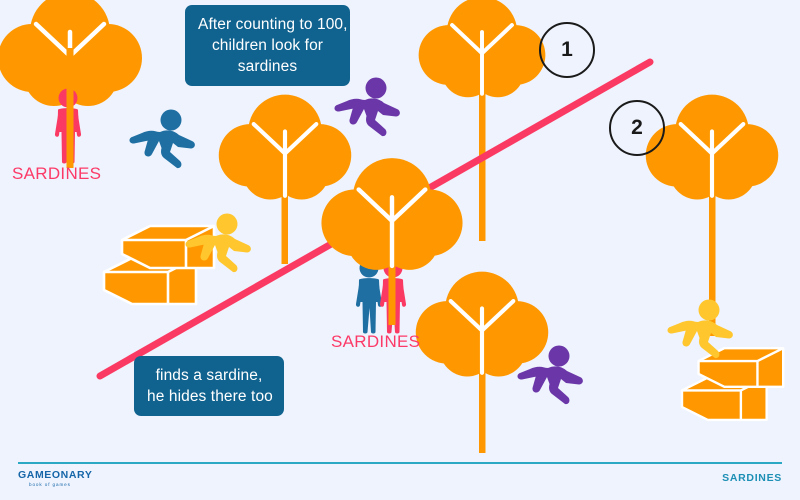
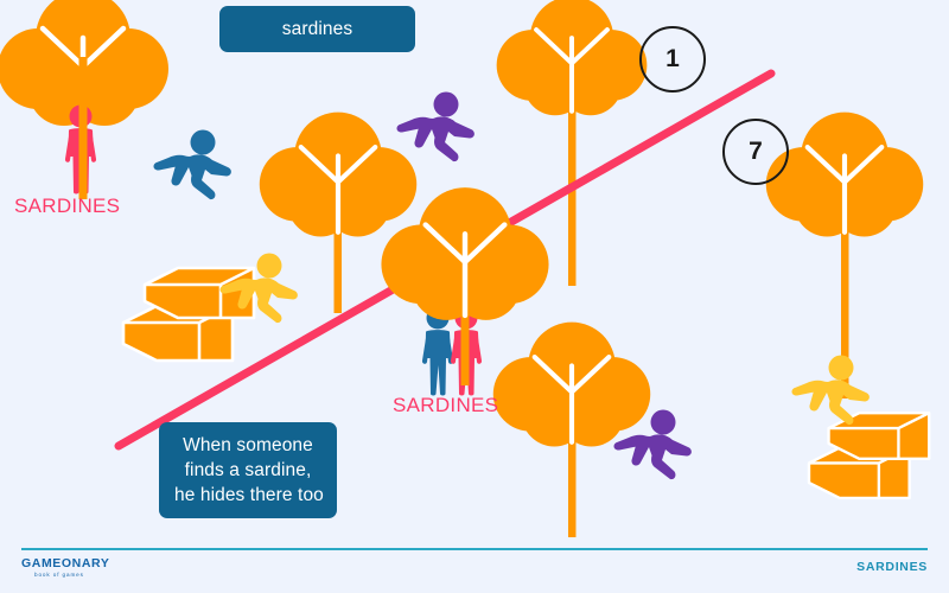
- After counting to 100,
- children look for
  sardines
+ When someone
  finds a sardine,
  he hides there too
  SARDINES
  SARDINES
  1
- 2
+ 7
  GAMEONARY
  SARDINES
